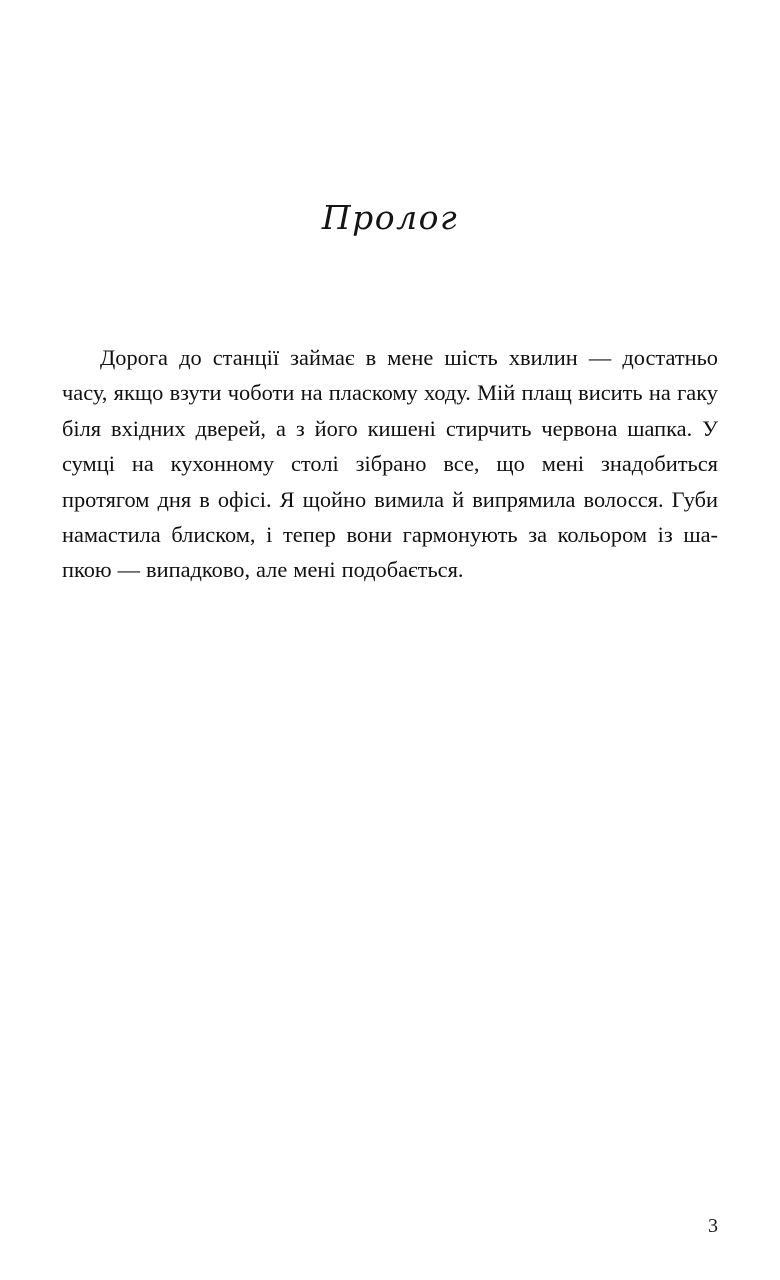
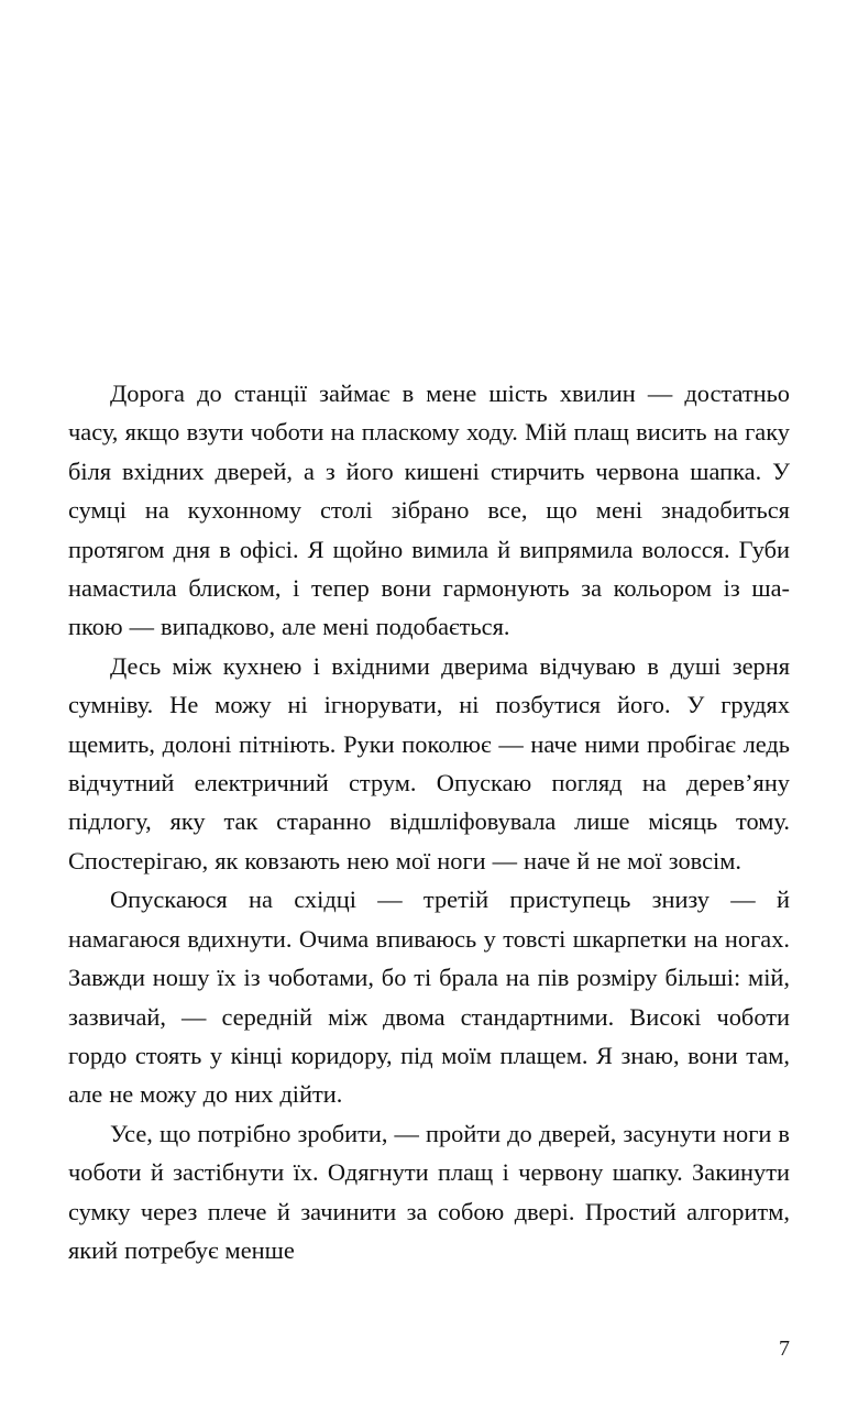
- Пролог
  Дорога до станції займає в мене шість хвилин — до­статньо часу, якщо взути чоботи на пласкому ходу. Мій плащ висить на гаку біля вхідних дверей, а з його кише­ні стирчить червона шапка. У сумці на кухонному столі зібрано все, що мені знадобиться протягом дня в офісі. Я щойно вимила й випрямила волосся. Губи намасти­ла блиском, і тепер вони гармонують за кольором із ша­пкою — випадково, але мені подобається.
+ Десь між кухнею і вхідними дверима відчуваю в душі зерня сумніву. Не можу ні ігнорувати, ні позбутися його. У грудях щемить, долоні пітніють. Руки поколює — наче ними пробігає ледь відчутний електричний струм. Опу­скаю погляд на дерев’яну підлогу, яку так старанно відшліфовувала лише місяць тому. Спостерігаю, як ков­зають нею мої ноги — наче й не мої зовсім.
+ Опускаюся на східці — третій приступець знизу — й намагаюся вдихнути. Очима впиваюсь у товсті шкар­петки на ногах. Завжди ношу їх із чоботами, бо ті брала на пів розміру більші: мій, зазвичай, — середній між дво­ма стандартними. Високі чоботи гордо стоять у кінці ко­ридору, під моїм плащем. Я знаю, вони там, але не можу до них дійти.
+ Усе, що потрібно зробити, — пройти до дверей, засу­нути ноги в чоботи й застібнути їх. Одягнути плащ і чер­вону шапку. Закинути сумку через плече й зачинити за собою двері. Простий алгоритм, який потребує менше
- 3
+ 7
